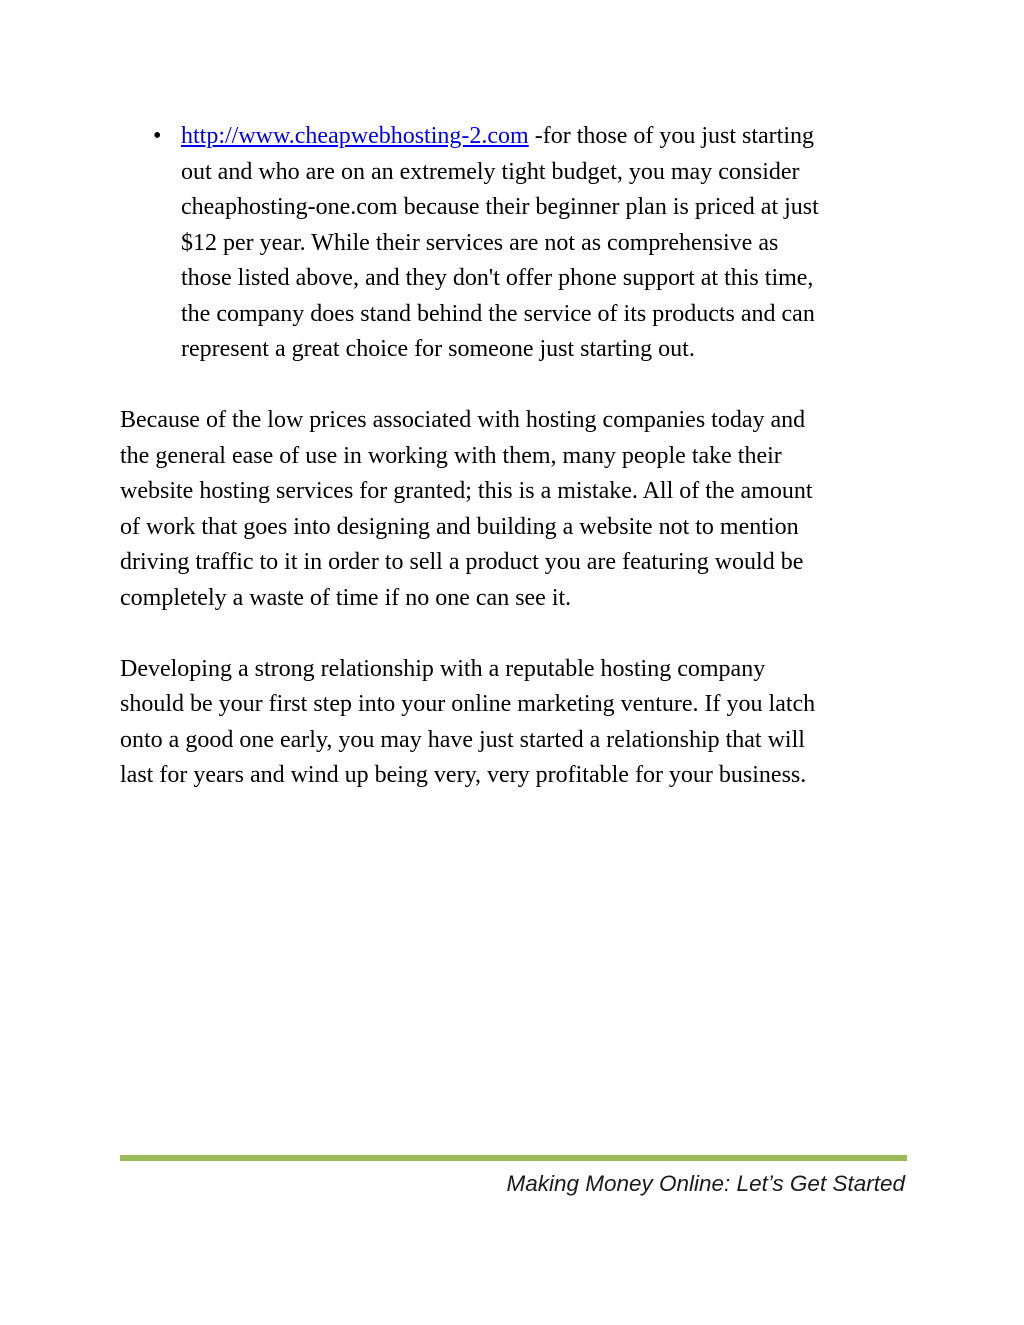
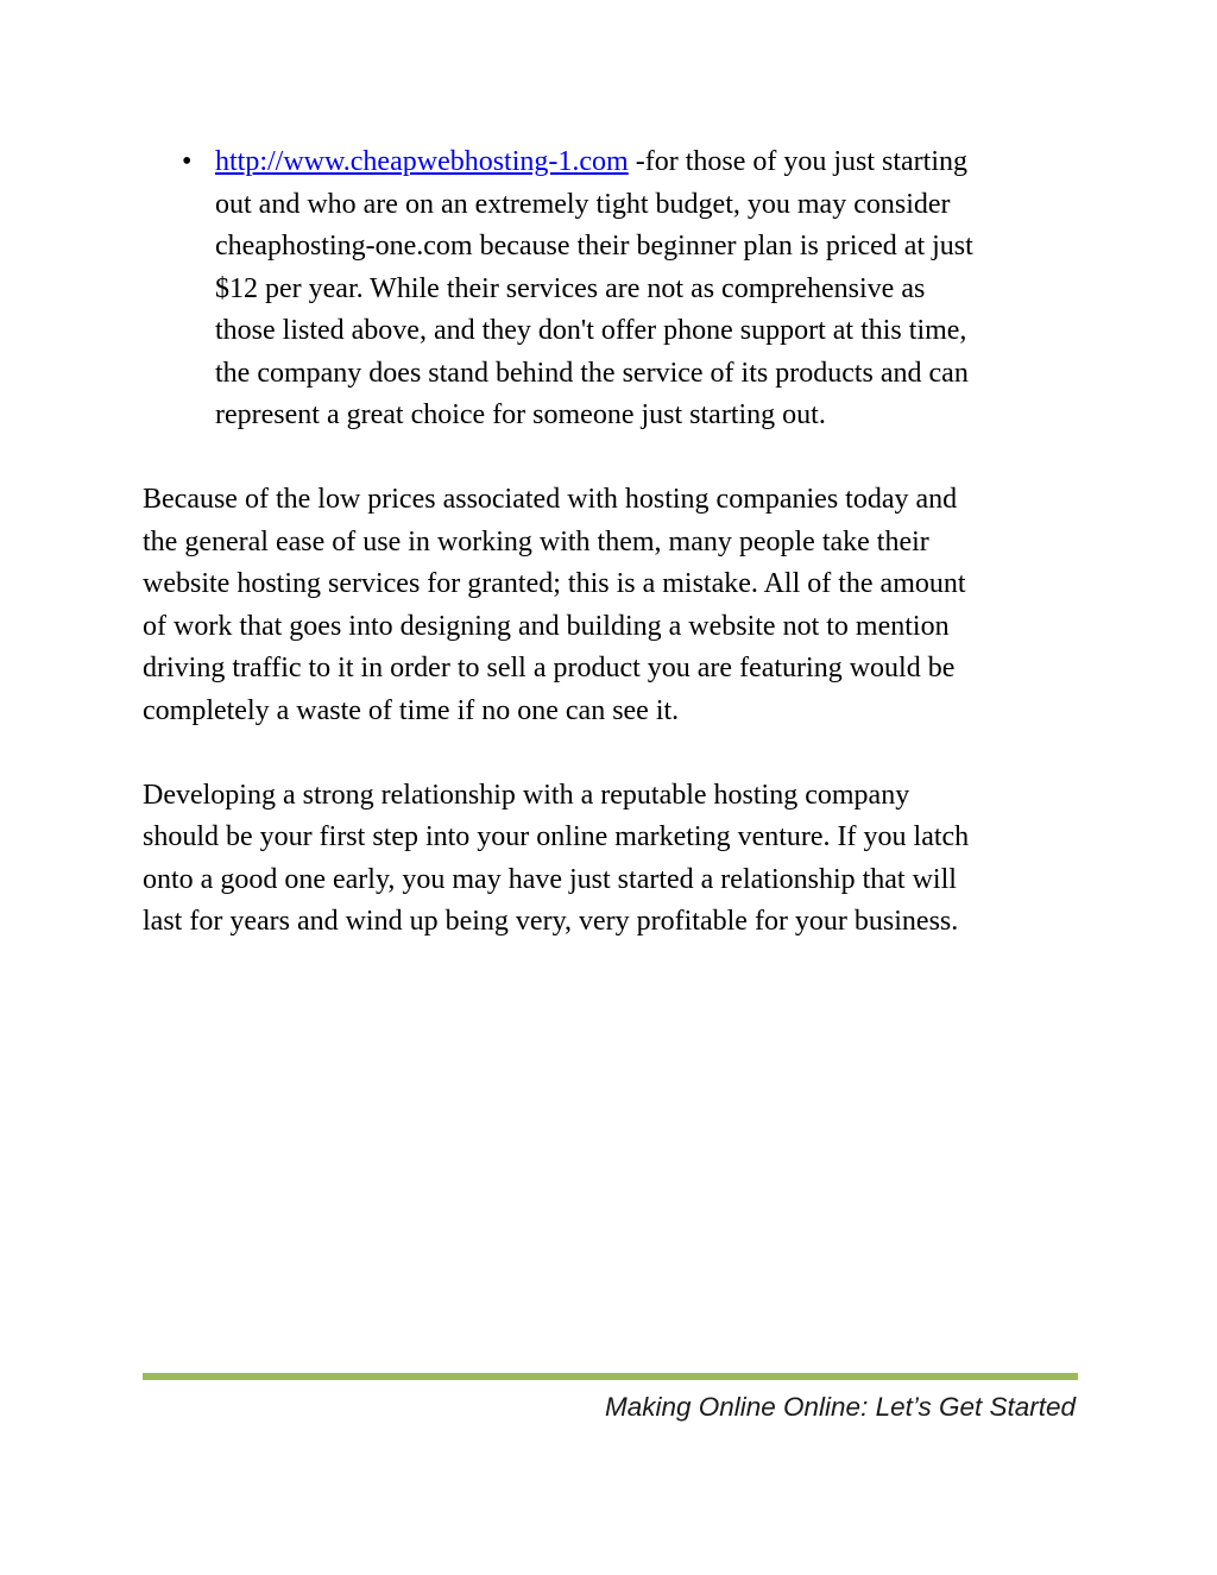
  •
- http://www.cheapwebhosting-2.com -for those of you just starting
+ http://www.cheapwebhosting-1.com -for those of you just starting
  out and who are on an extremely tight budget, you may consider
  cheaphosting-one.com because their beginner plan is priced at just
  $12 per year. While their services are not as comprehensive as
  those listed above, and they don't offer phone support at this time,
  the company does stand behind the service of its products and can
  represent a great choice for someone just starting out.
  Because of the low prices associated with hosting companies today and
  the general ease of use in working with them, many people take their
  website hosting services for granted; this is a mistake. All of the amount
  of work that goes into designing and building a website not to mention
  driving traffic to it in order to sell a product you are featuring would be
  completely a waste of time if no one can see it.
  Developing a strong relationship with a reputable hosting company
  should be your first step into your online marketing venture. If you latch
  onto a good one early, you may have just started a relationship that will
  last for years and wind up being very, very profitable for your business.
- Making Money Online: Let’s Get Started
+ Making Online Online: Let’s Get Started
